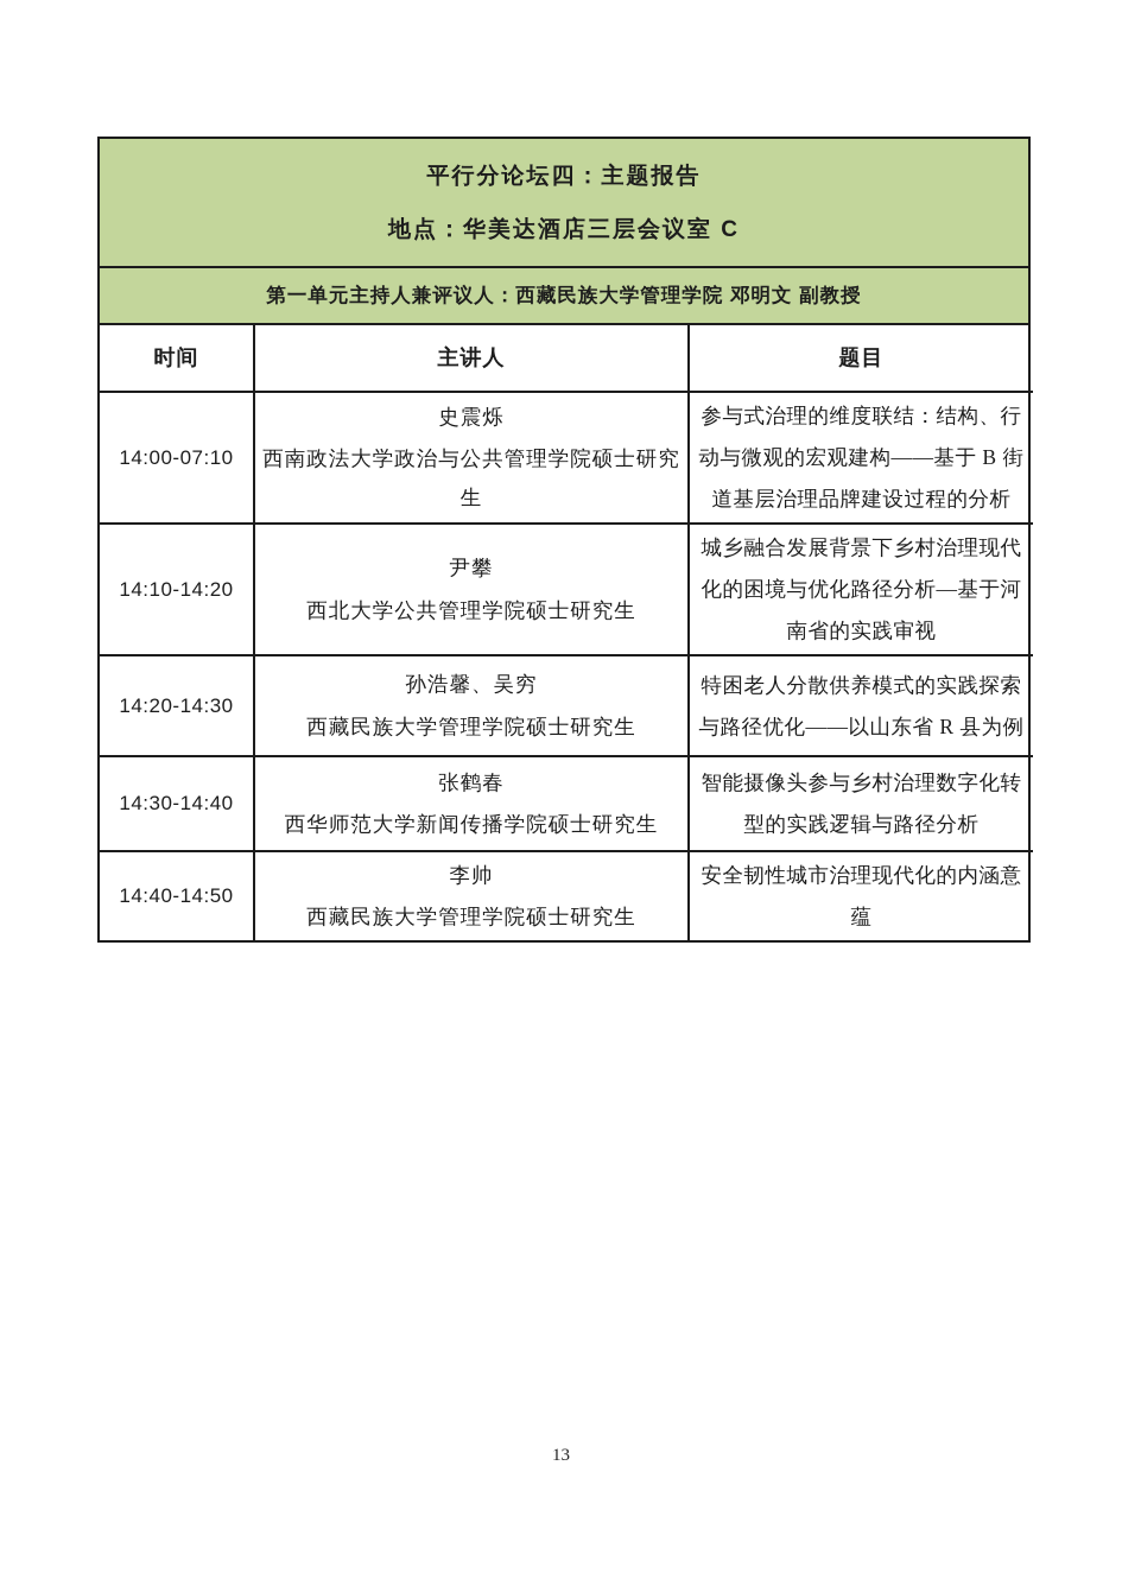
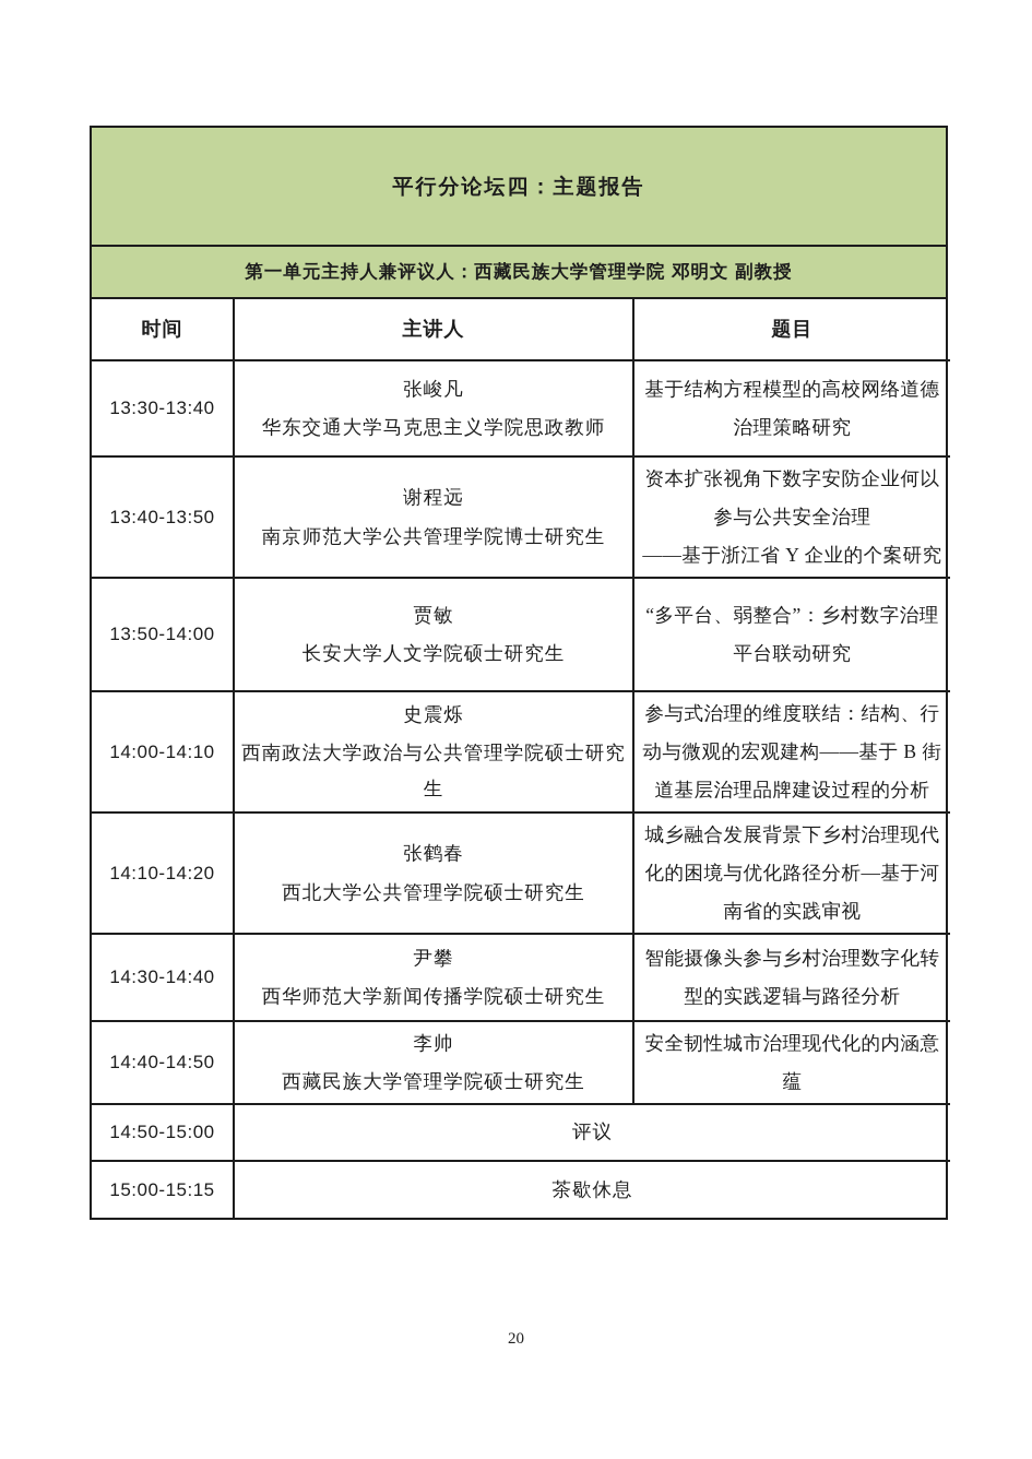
  平行分论坛四：主题报告
- 地点：华美达酒店三层会议室 C
  第一单元主持人兼评议人：西藏民族大学管理学院 邓明文 副教授
  时间	主讲人	题目
+ 13:30-13:40	张峻凡 华东交通大学马克思主义学院思政教师	基于结构方程模型的高校网络道德治理策略研究
+ 13:40-13:50	谢程远 南京师范大学公共管理学院博士研究生	资本扩张视角下数字安防企业何以参与公共安全治理 ——基于浙江省 Y 企业的个案研究
+ 13:50-14:00	贾敏 长安大学人文学院硕士研究生	“多平台、弱整合”：乡村数字治理平台联动研究
- 14:00-07:10	史震烁 西南政法大学政治与公共管理学院硕士研究生	参与式治理的维度联结：结构、行动与微观的宏观建构——基于 B 街道基层治理品牌建设过程的分析
+ 14:00-14:10	史震烁 西南政法大学政治与公共管理学院硕士研究生	参与式治理的维度联结：结构、行动与微观的宏观建构——基于 B 街道基层治理品牌建设过程的分析
- 14:10-14:20	尹攀 西北大学公共管理学院硕士研究生	城乡融合发展背景下乡村治理现代化的困境与优化路径分析—基于河南省的实践审视
+ 14:10-14:20	张鹤春 西北大学公共管理学院硕士研究生	城乡融合发展背景下乡村治理现代化的困境与优化路径分析—基于河南省的实践审视
- 14:20-14:30	孙浩馨、吴穷 西藏民族大学管理学院硕士研究生	特困老人分散供养模式的实践探索与路径优化——以山东省 R 县为例
- 14:30-14:40	张鹤春 西华师范大学新闻传播学院硕士研究生	智能摄像头参与乡村治理数字化转型的实践逻辑与路径分析
+ 14:30-14:40	尹攀 西华师范大学新闻传播学院硕士研究生	智能摄像头参与乡村治理数字化转型的实践逻辑与路径分析
  14:40-14:50	李帅 西藏民族大学管理学院硕士研究生	安全韧性城市治理现代化的内涵意蕴
+ 14:50-15:00	评议
+ 15:00-15:15	茶歇休息
- 13
+ 20
